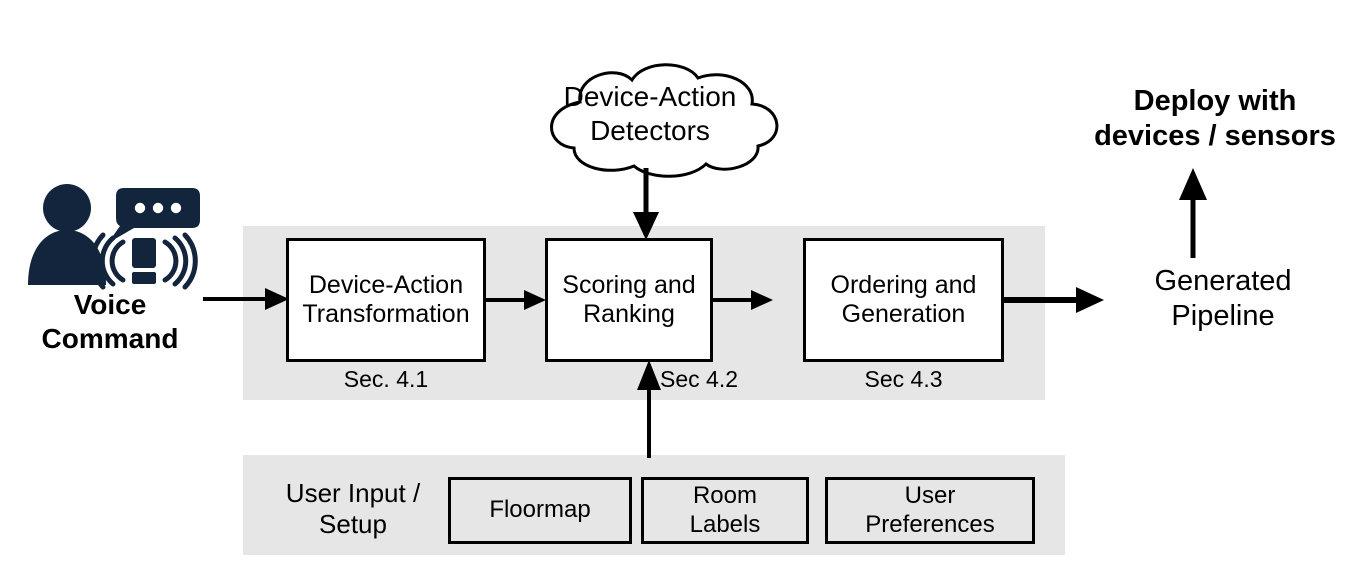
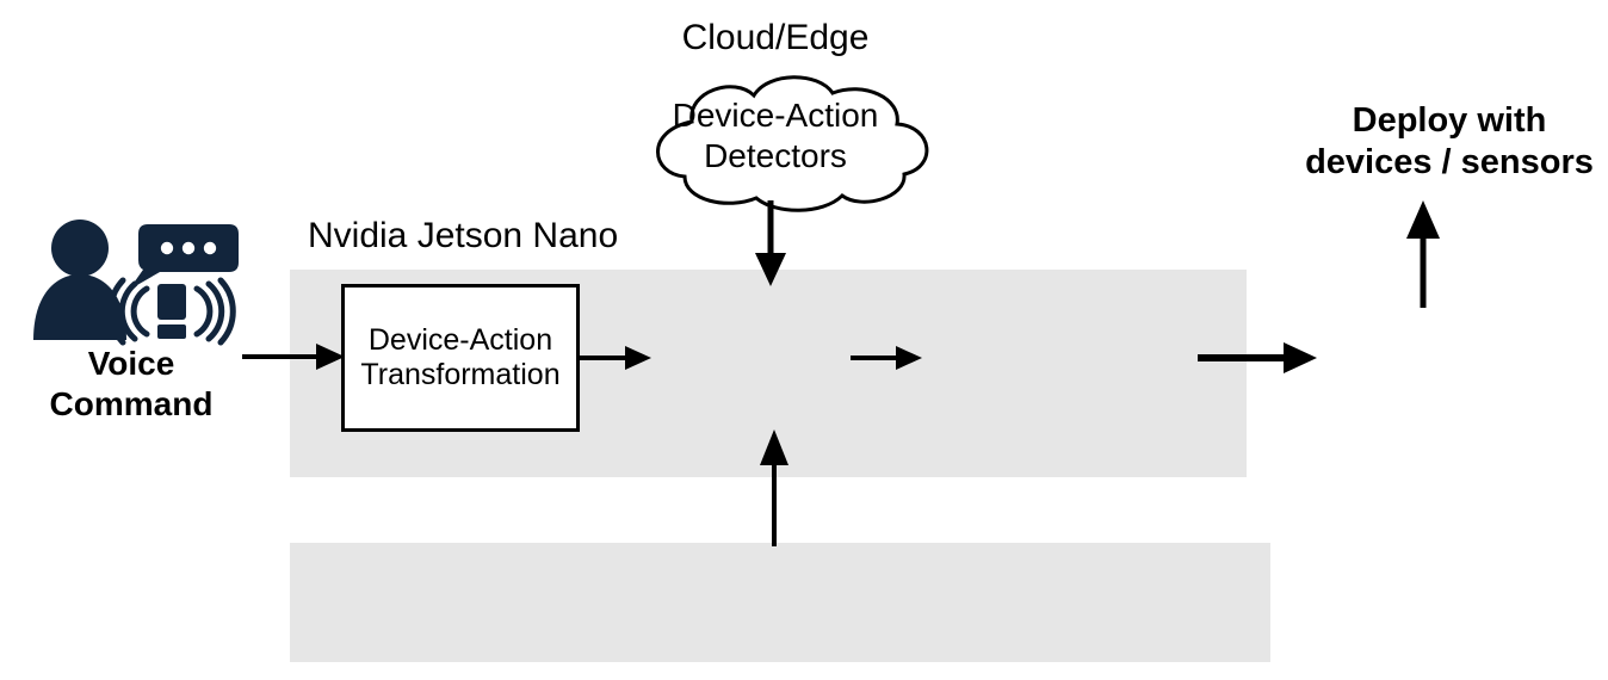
  Voice
  Command
+ Cloud/Edge
  Device-Action
  Detectors
+ Nvidia Jetson Nano
  Device-Action
  Transformation
- Sec. 4.1
- Scoring and
- Ranking
- Sec 4.2
- Ordering and
- Generation
- Sec 4.3
- Generated
- Pipeline
  Deploy with
  devices / sensors
- User Input /
- Setup
- Floormap
- Room
- Labels
- User
- Preferences
